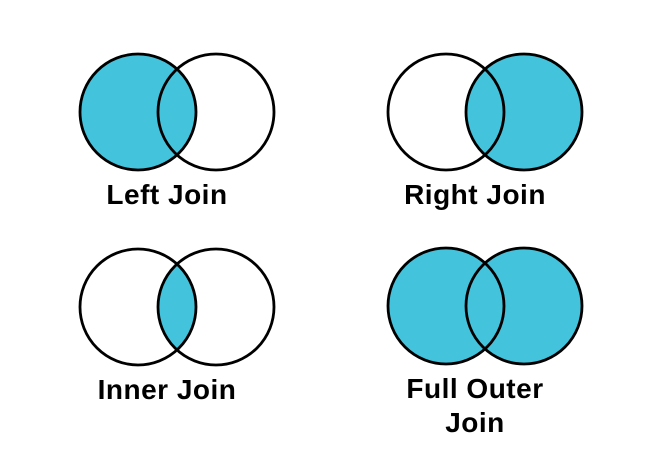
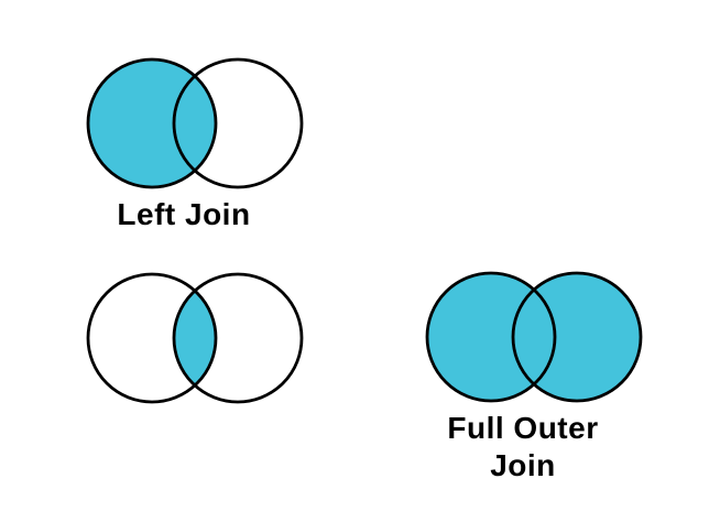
  Left Join
- Right Join
- Inner Join
  Full Outer
  Join
